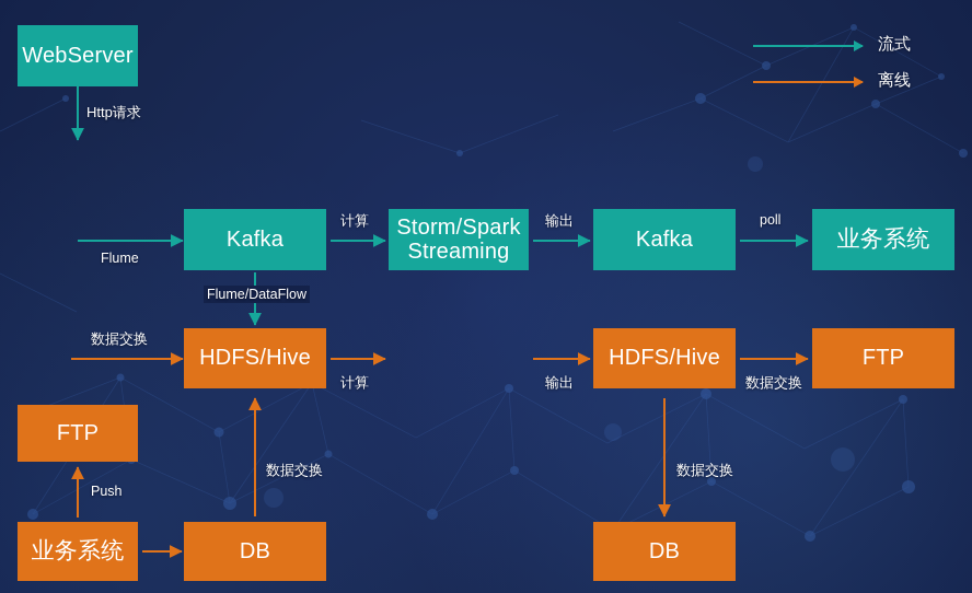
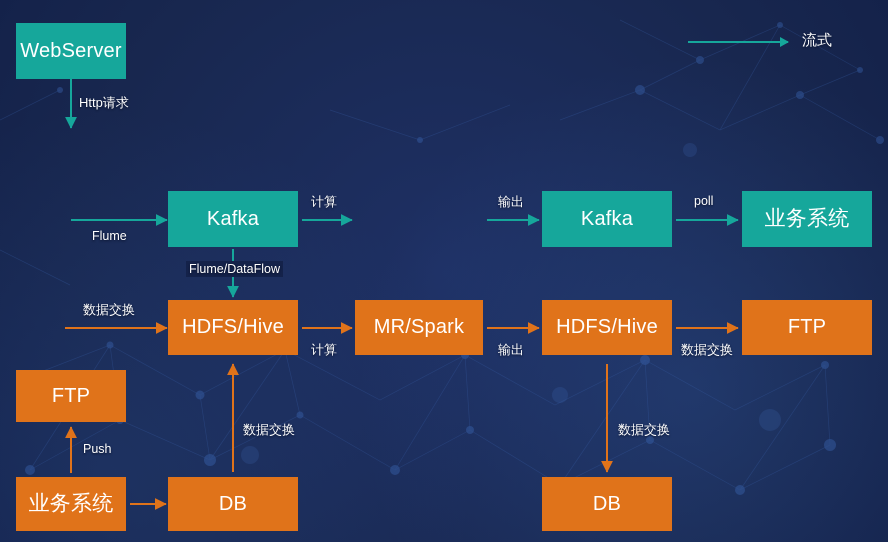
  WebServer
  Kafka
- Storm/Spark Streaming
  Kafka
  业务系统
  HDFS/Hive
+ MR/Spark
  HDFS/Hive
  FTP
  FTP
  业务系统
  DB
  DB
  Http请求
  Flume
  计算
  输出
  poll
  Flume/DataFlow
  数据交换
  计算
  输出
  数据交换
  Push
  数据交换
  数据交换
  流式
- 离线
